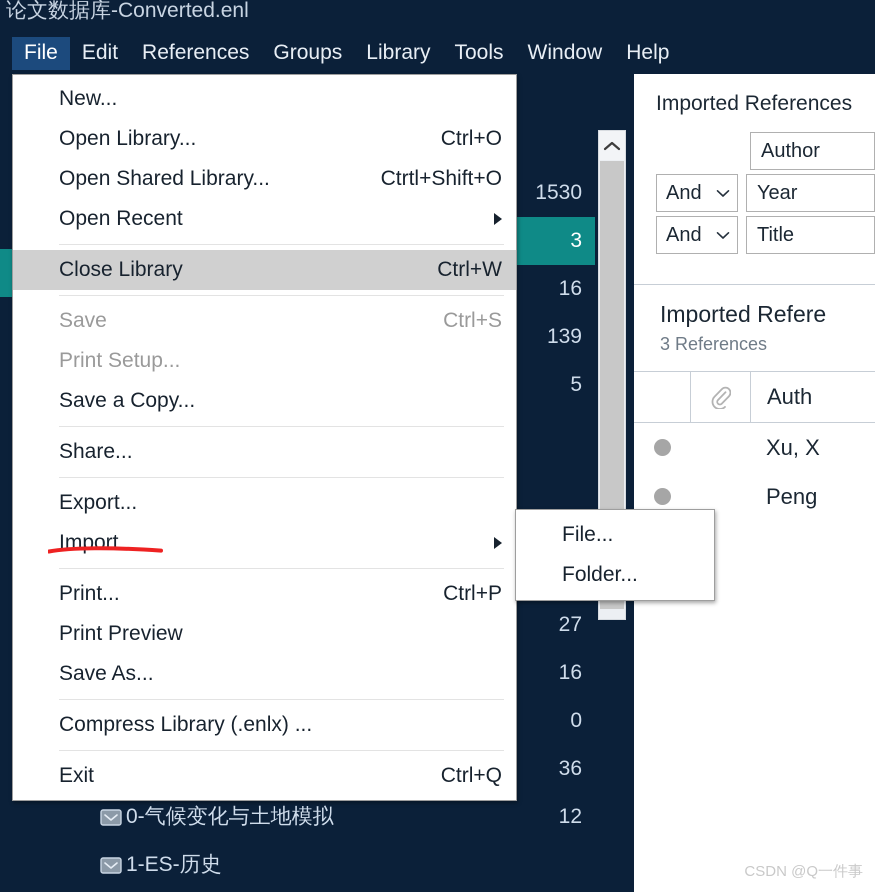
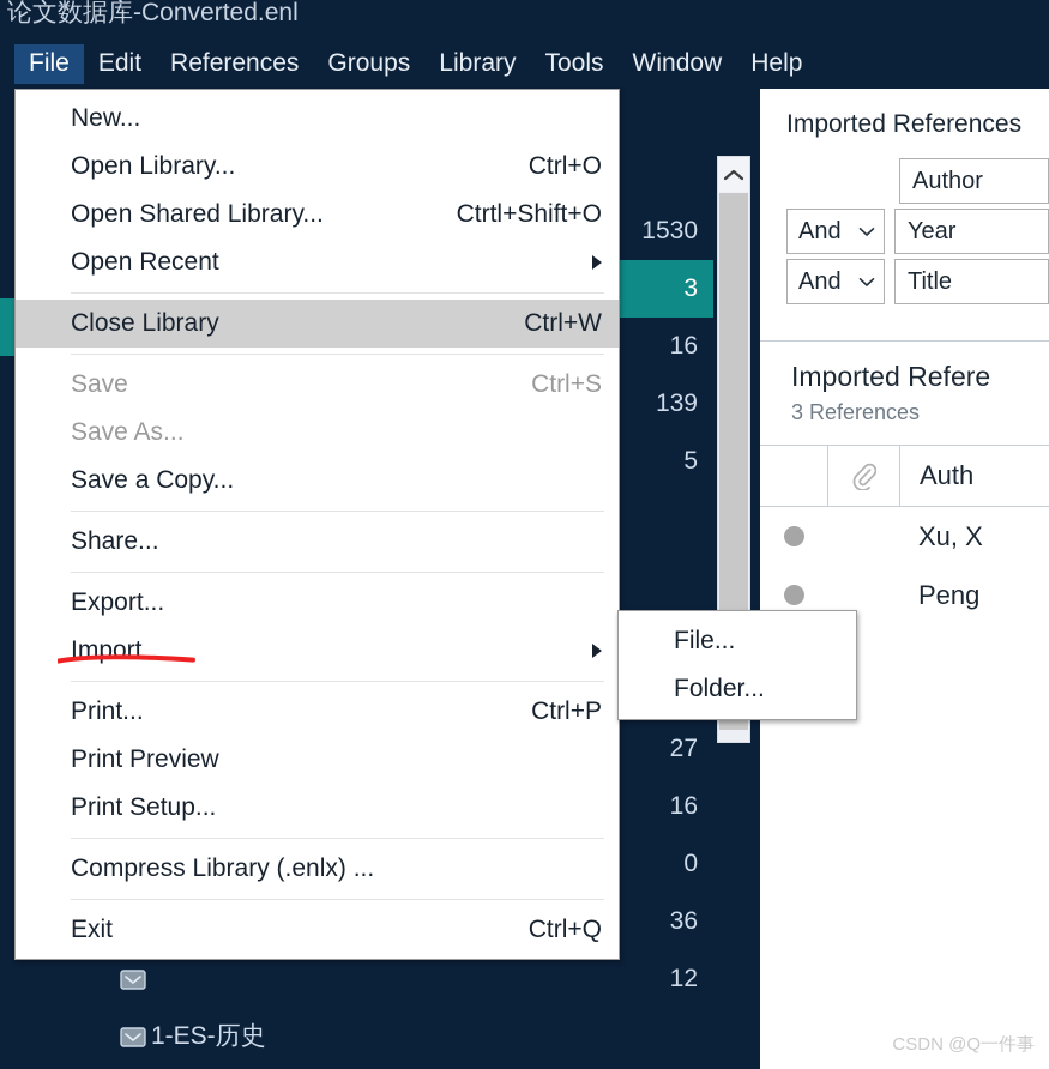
  论文数据库-Converted.enl
  File
  Edit
  References
  Groups
  Library
  Tools
  Window
  Help
- 0-气候变化与土地模拟
  1-ES-历史
  1530
  3
  16
  139
  5
  27
  16
  0
  36
  12
  Imported References
  Author
  And
  Year
  And
  Title
  Imported Refere
  3 References
  Auth
  Xu, X
  Peng
  New...
  Open Library...
  Ctrl+O
  Open Shared Library...
  Ctrtl+Shift+O
  Open Recent
  Close Library
  Ctrl+W
  Save
  Ctrl+S
- Print Setup...
+ Save As...
  Save a Copy...
  Share...
  Export...
  Import
  Print...
  Ctrl+P
  Print Preview
- Save As...
+ Print Setup...
  Compress Library (.enlx) ...
  Exit
  Ctrl+Q
  File...
  Folder...
  CSDN @Q一件事
